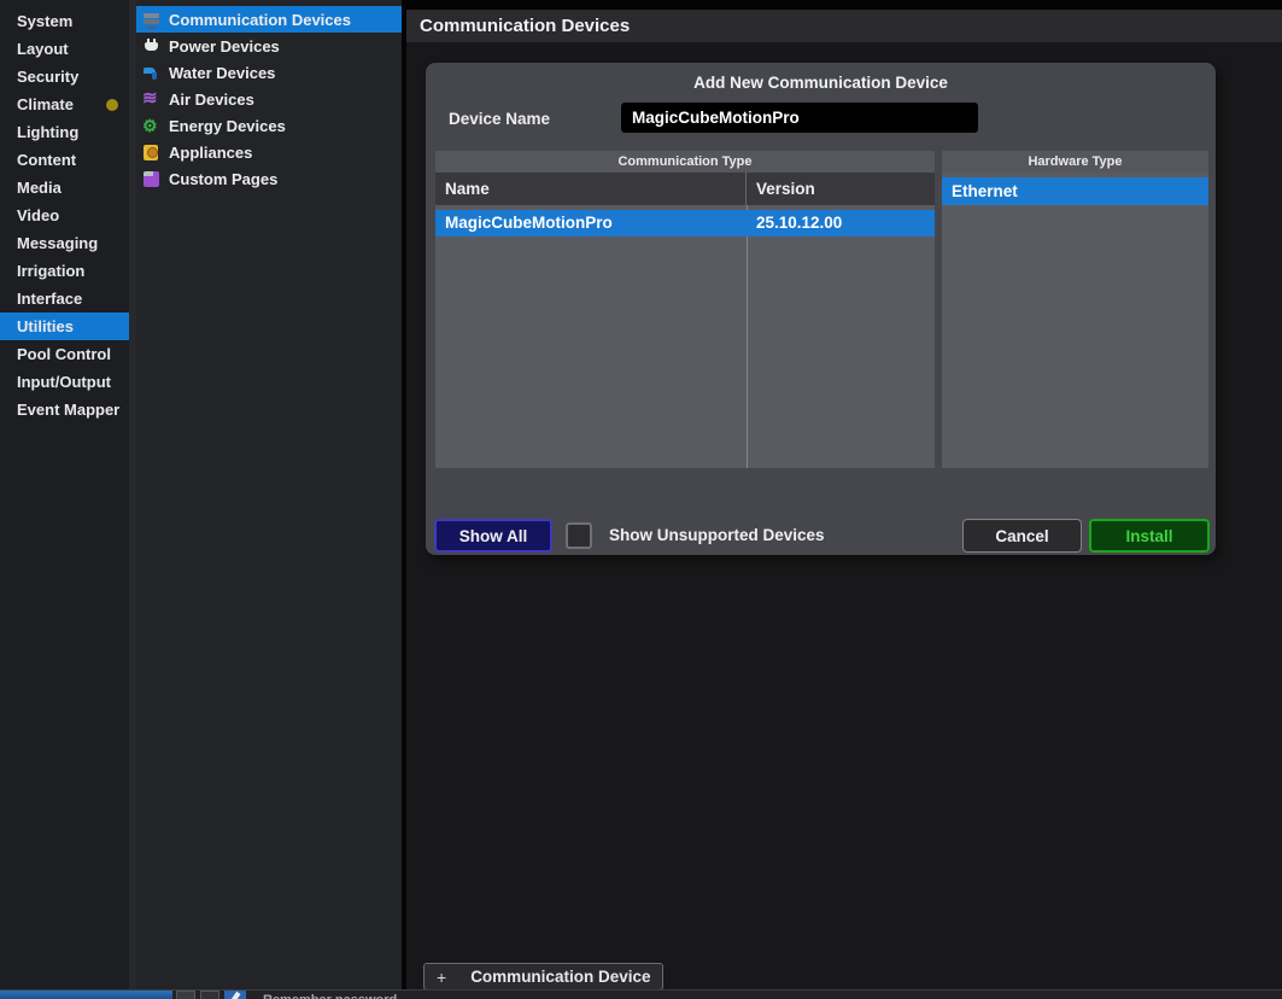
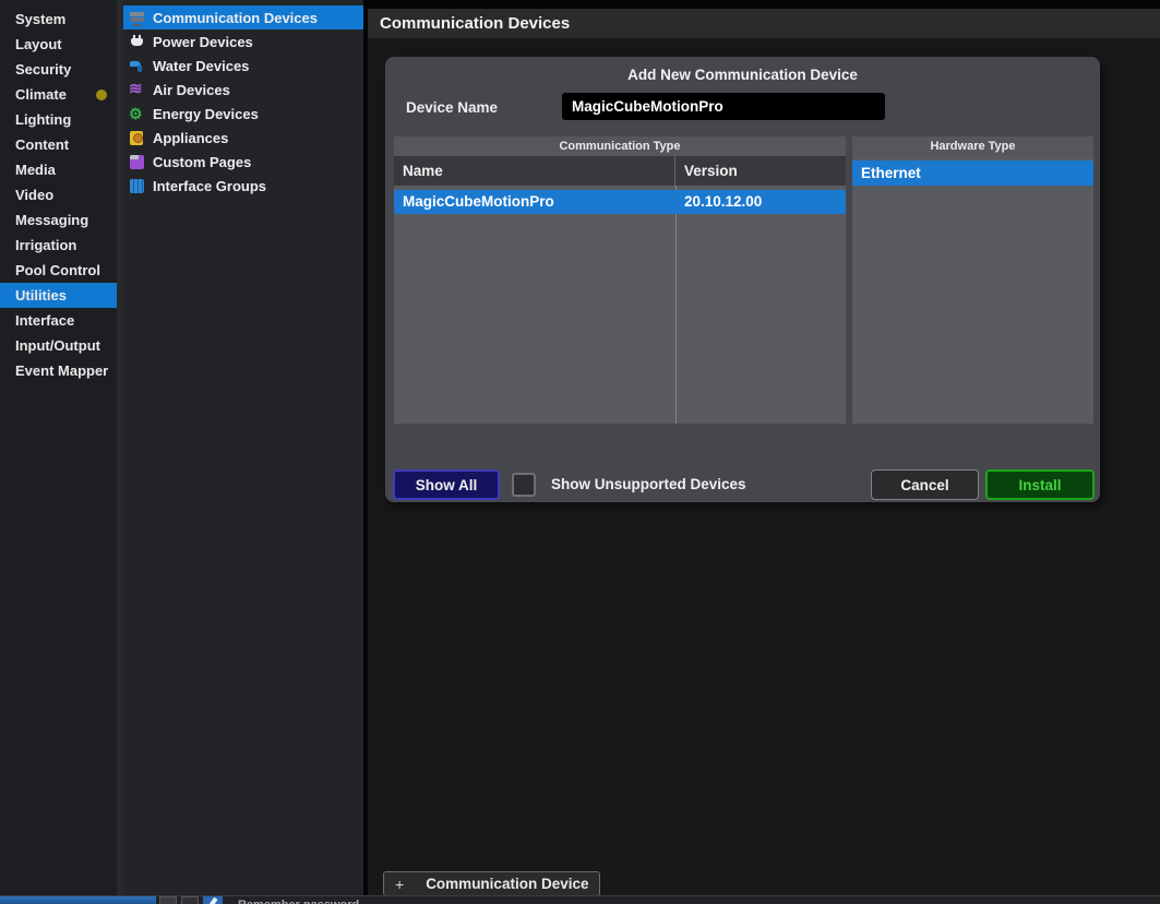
  System
  Layout
  Security
  Climate
  Lighting
  Content
  Media
  Video
  Messaging
  Irrigation
- Interface
+ Pool Control
  Utilities
- Pool Control
+ Interface
  Input/Output
  Event Mapper
  Communication Devices
  Power Devices
  Water Devices
  Air Devices
  Energy Devices
  Appliances
  Custom Pages
+ Interface Groups
  Communication Devices
  Add New Communication Device
  Device Name
  MagicCubeMotionPro
  Communication Type
  Name
  Version
  MagicCubeMotionPro
- 25.10.12.00
+ 20.10.12.00
  Hardware Type
  Ethernet
  Show All
  Show Unsupported Devices
  Cancel
  Install
  +
  Communication Device
